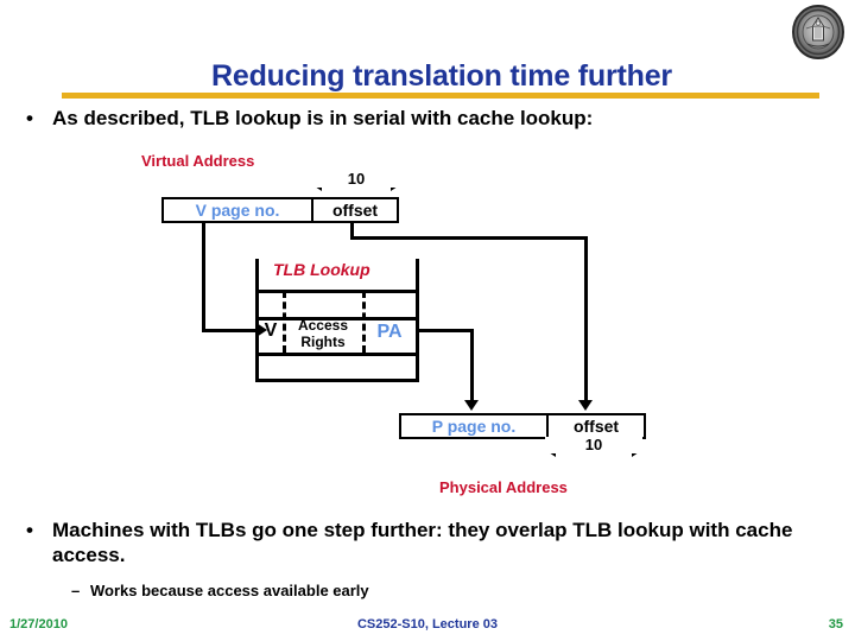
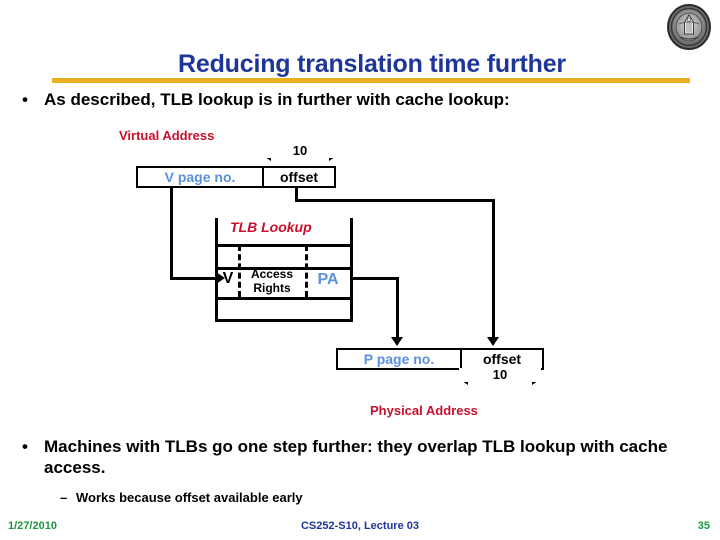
  Reducing translation time further
  •
- As described, TLB lookup is in serial with cache lookup:
+ As described, TLB lookup is in further with cache lookup:
  Virtual Address
  10
  V page no.
  offset
  TLB Lookup
  V
  Access
  Rights
  PA
  P page no.
  offset
  10
  Physical Address
  •
  Machines with TLBs go one step further: they overlap TLB lookup with cache access.
  –
- Works because access available early
+ Works because offset available early
  1/27/2010
  CS252-S10, Lecture 03
  35
